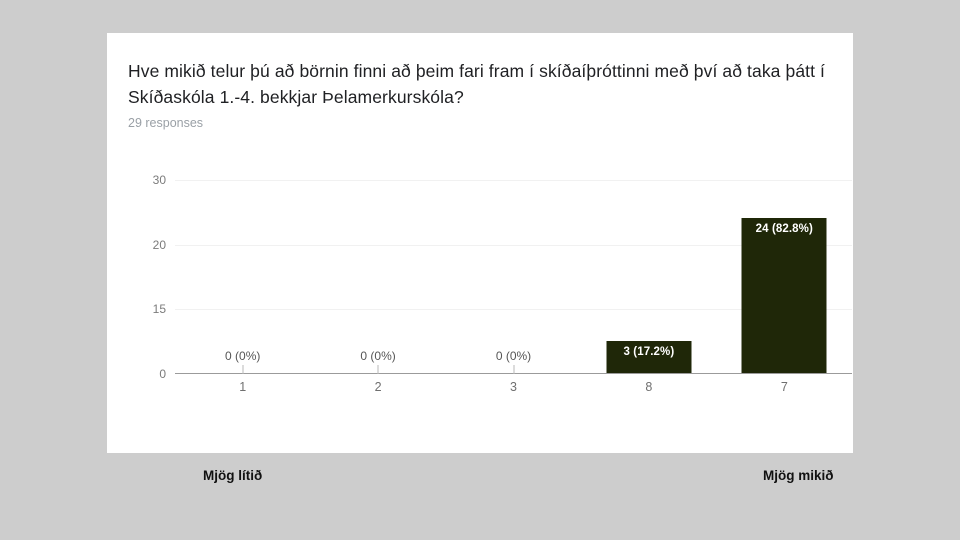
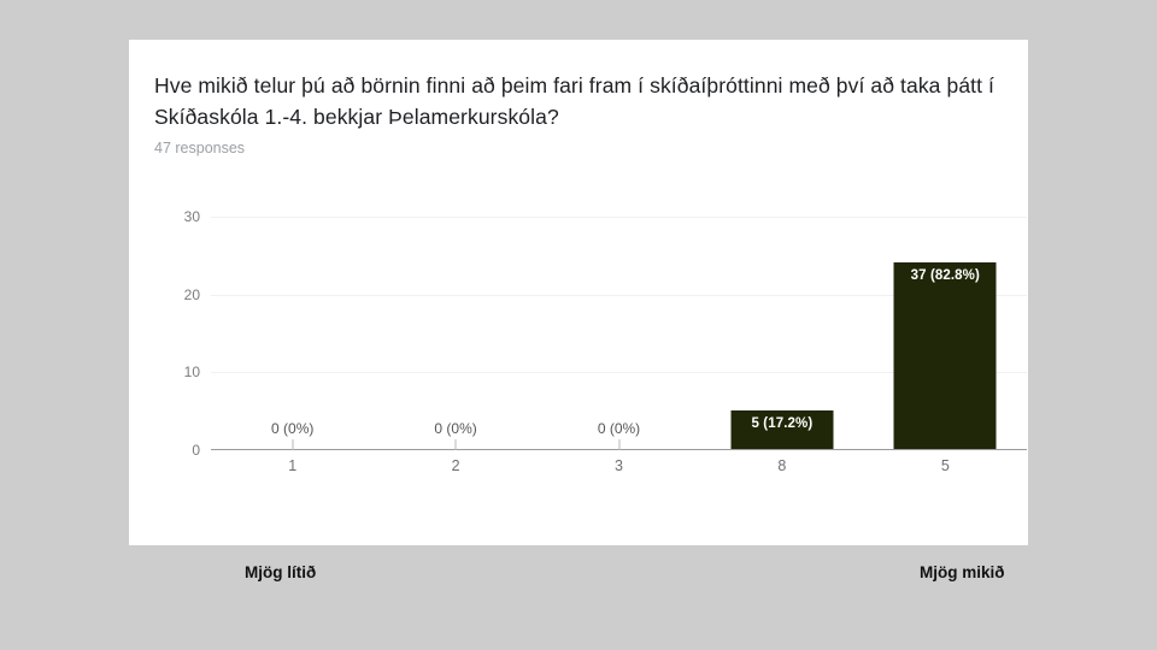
  Hve mikið telur þú að börnin finni að þeim fari fram í skíðaíþróttinni með því að taka þátt í Skíðaskóla 1.-4. bekkjar Þelamerkurskóla?
- 29 responses
+ 47 responses
  0
- 15
+ 10
  20
  30
  1
  0 (0%)
  2
  0 (0%)
  3
  0 (0%)
  8
- 3 (17.2%)
+ 5 (17.2%)
- 7
+ 5
- 24 (82.8%)
+ 37 (82.8%)
  Mjög lítið
  Mjög mikið
